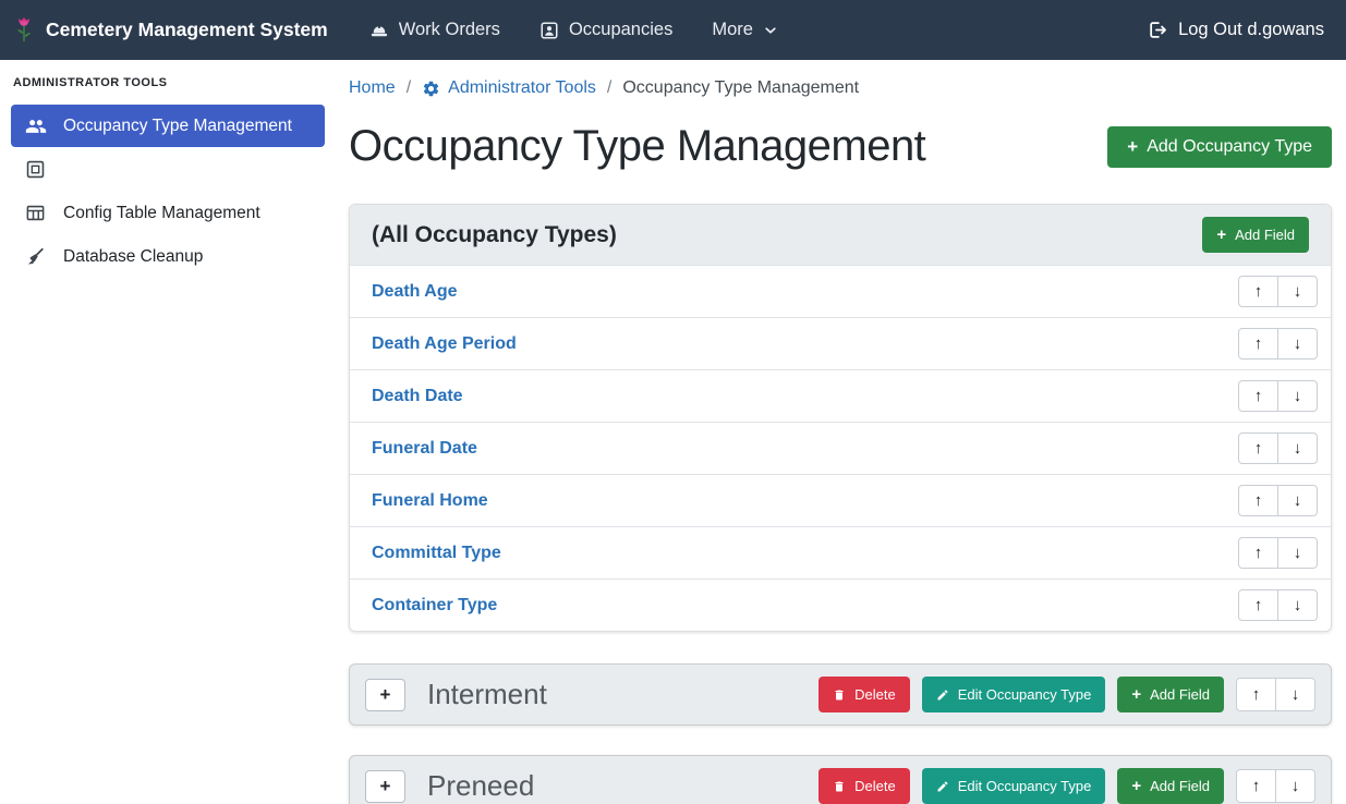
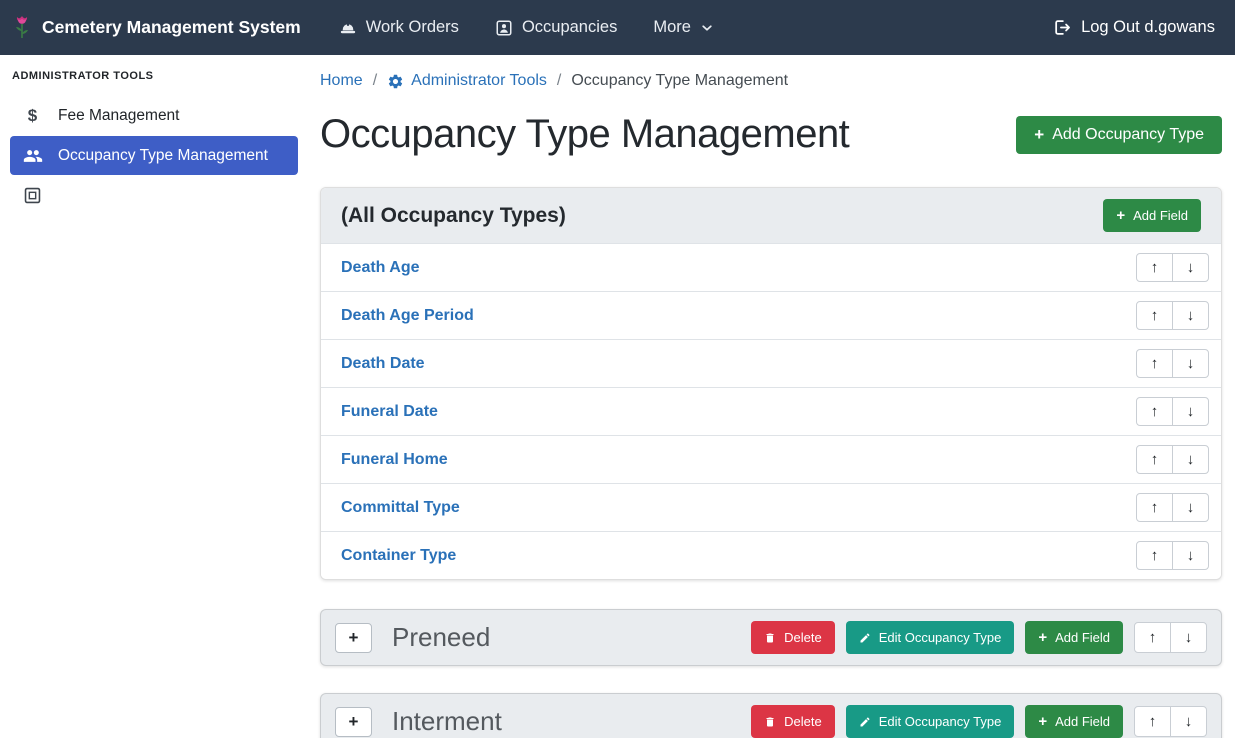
  Cemetery Management System
  Work Orders
  Occupancies
  More
  Log Out d.gowans
  ADMINISTRATOR TOOLS
+ $
+ Fee Management
  Occupancy Type Management
- Config Table Management
- Database Cleanup
  Home
  /
  Administrator Tools
  /
  Occupancy Type Management
  Occupancy Type Management
  +
  Add Occupancy Type
  (All Occupancy Types)
  +
  Add Field
  Death Age
  ↑
  ↓
  Death Age Period
  ↑
  ↓
  Death Date
  ↑
  ↓
  Funeral Date
  ↑
  ↓
  Funeral Home
  ↑
  ↓
  Committal Type
  ↑
  ↓
  Container Type
  ↑
  ↓
  +
- Interment
+ Preneed
  Delete
  Edit Occupancy Type
  +
  Add Field
  ↑
  ↓
  +
- Preneed
+ Interment
  Delete
  Edit Occupancy Type
  +
  Add Field
  ↑
  ↓
